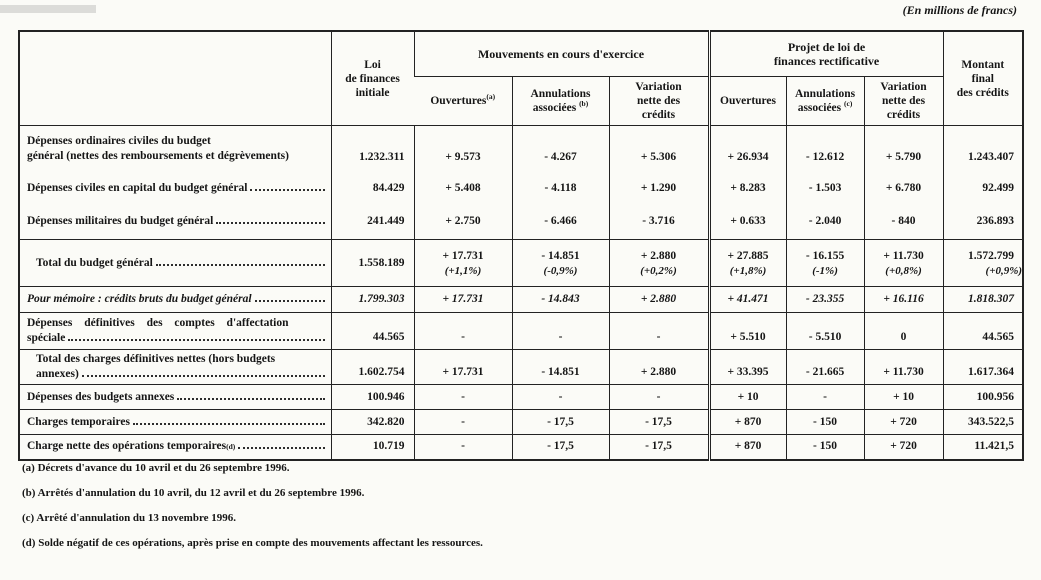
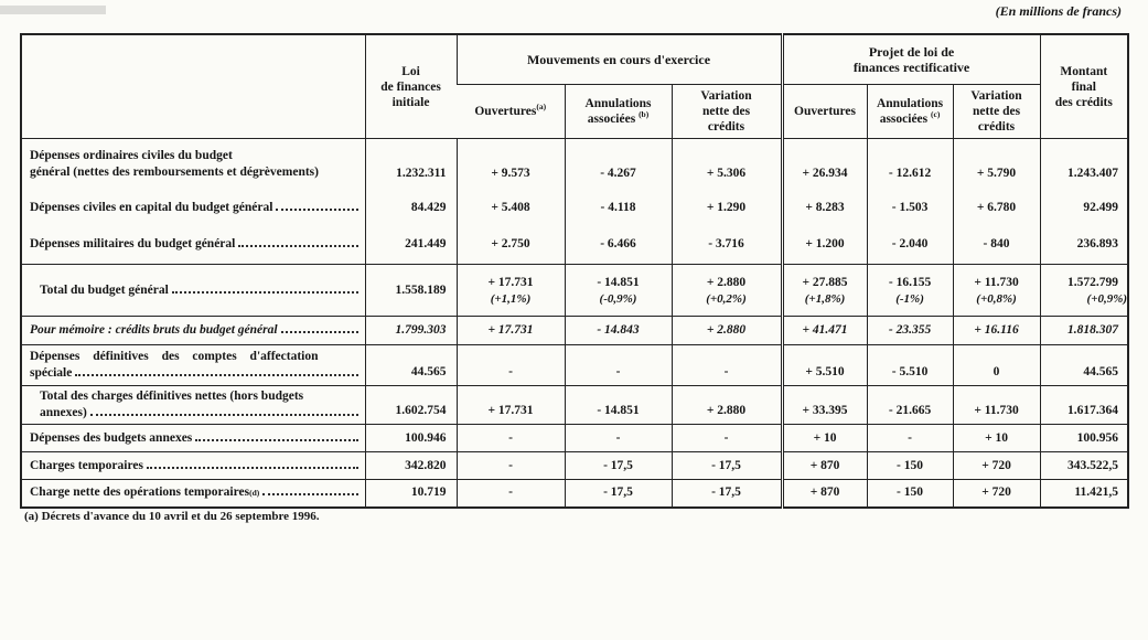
  (En millions de francs)
  	Loi de finances initiale	Mouvements en cours d'exercice	Projet de loi de finances rectificative	Montant final des crédits
  Ouvertures(a)	Annulations associées (b)	Variation nette des crédits	Ouvertures	Annulations associées (c)	Variation nette des crédits
  Dépenses ordinaires civiles du budgetgénéral (nettes des remboursements et dégrèvements)	1.232.311	+ 9.573	- 4.267	+ 5.306	+ 26.934	- 12.612	+ 5.790	1.243.407
  Dépenses civiles en capital du budget général	84.429	+ 5.408	- 4.118	+ 1.290	+ 8.283	- 1.503	+ 6.780	92.499
- Dépenses militaires du budget général	241.449	+ 2.750	- 6.466	- 3.716	+ 0.633	- 2.040	- 840	236.893
+ Dépenses militaires du budget général	241.449	+ 2.750	- 6.466	- 3.716	+ 1.200	- 2.040	- 840	236.893
  Total du budget général	1.558.189	+ 17.731(+1,1%)	- 14.851(-0,9%)	+ 2.880(+0,2%)	+ 27.885(+1,8%)	- 16.155(-1%)	+ 11.730(+0,8%)	1.572.799(+0,9%)
  Pour mémoire : crédits bruts du budget général	1.799.303	+ 17.731	- 14.843	+ 2.880	+ 41.471	- 23.355	+ 16.116	1.818.307
  Dépenses définitives des comptes d'affectationspéciale	44.565	-	-	-	+ 5.510	- 5.510	0	44.565
  Total des charges définitives nettes (hors budgetsannexes)	1.602.754	+ 17.731	- 14.851	+ 2.880	+ 33.395	- 21.665	+ 11.730	1.617.364
  Dépenses des budgets annexes	100.946	-	-	-	+ 10	-	+ 10	100.956
  Charges temporaires	342.820	-	- 17,5	- 17,5	+ 870	- 150	+ 720	343.522,5
  Charge nette des opérations temporaires(d)	10.719	-	- 17,5	- 17,5	+ 870	- 150	+ 720	11.421,5
  (a) Décrets d'avance du 10 avril et du 26 septembre 1996.
- (b) Arrêtés d'annulation du 10 avril, du 12 avril et du 26 septembre 1996.
- (c) Arrêté d'annulation du 13 novembre 1996.
- (d) Solde négatif de ces opérations, après prise en compte des mouvements affectant les ressources.
